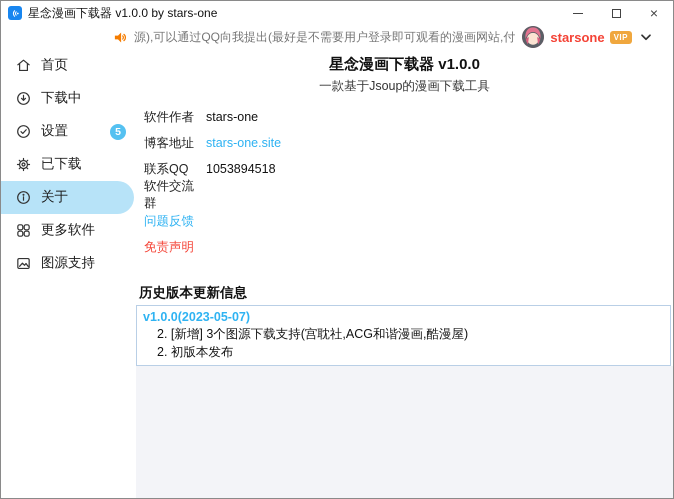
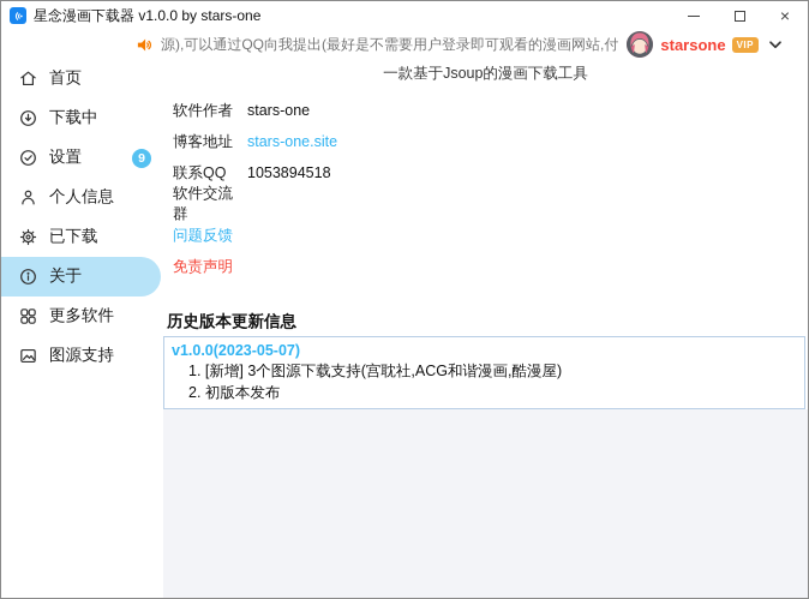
  星念漫画下载器 v1.0.0 by stars-one
  ×
  源),可以通过QQ向我提出(最好是不需要用户登录即可观看的漫画网站,付
  starsone
  VIP
  首页
  下载中
  设置
- 5
+ 9
+ 个人信息
  已下载
  关于
  更多软件
  图源支持
- 星念漫画下载器 v1.0.0
  一款基于Jsoup的漫画下载工具
  软件作者
  stars-one
  博客地址
  stars-one.site
  联系QQ
  1053894518
  软件交流群
  问题反馈
  免责声明
  历史版本更新信息
  v1.0.0(2023-05-07)
- 2. [新增] 3个图源下载支持(宫耽社,ACG和谐漫画,酷漫屋)
+ 1. [新增] 3个图源下载支持(宫耽社,ACG和谐漫画,酷漫屋)
  2. 初版本发布
